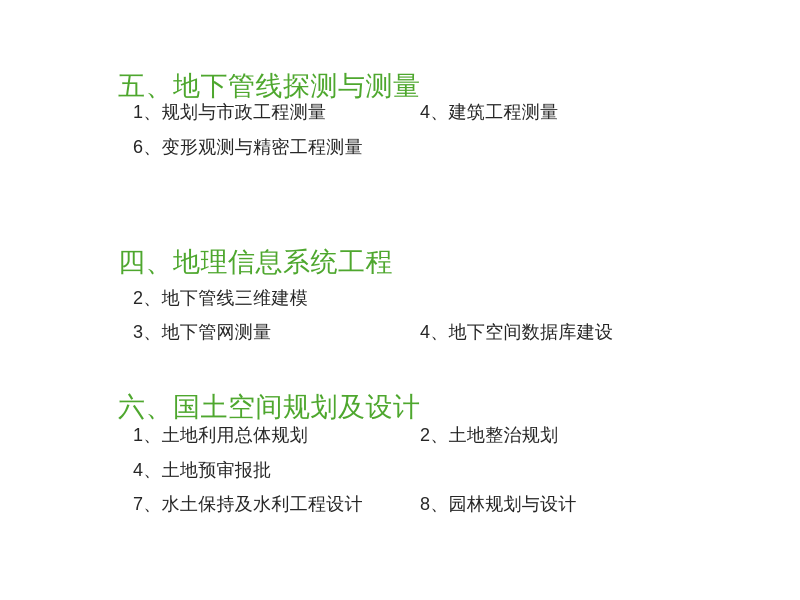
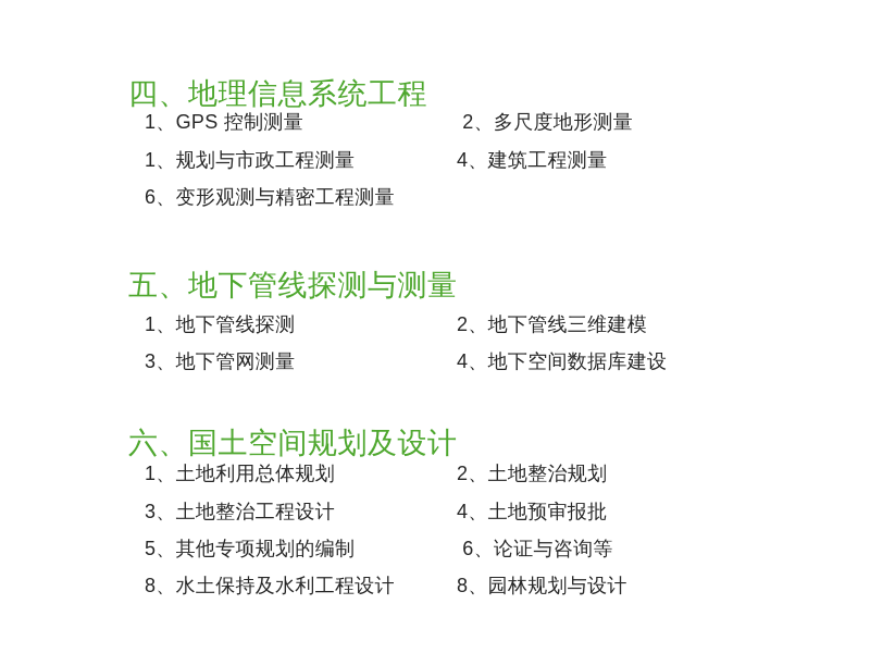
- 五、地下管线探测与测量
+ 四、地理信息系统工程
+ 1、GPS 控制测量
+ 2、多尺度地形测量
  1、规划与市政工程测量
  4、建筑工程测量
  6、变形观测与精密工程测量
- 四、地理信息系统工程
+ 五、地下管线探测与测量
+ 1、地下管线探测
  2、地下管线三维建模
  3、地下管网测量
  4、地下空间数据库建设
  六、国土空间规划及设计
  1、土地利用总体规划
  2、土地整治规划
+ 3、土地整治工程设计
  4、土地预审报批
+ 5、其他专项规划的编制
+ 6、论证与咨询等
- 7、水土保持及水利工程设计
+ 8、水土保持及水利工程设计
  8、园林规划与设计
